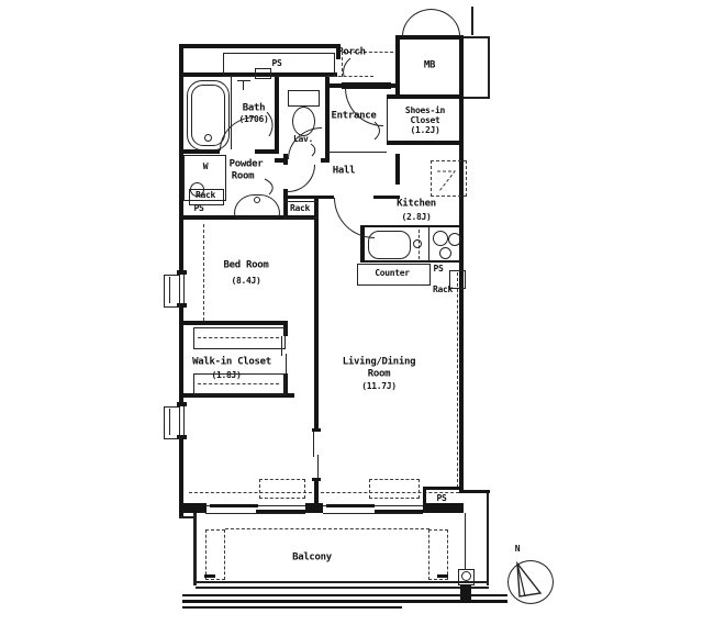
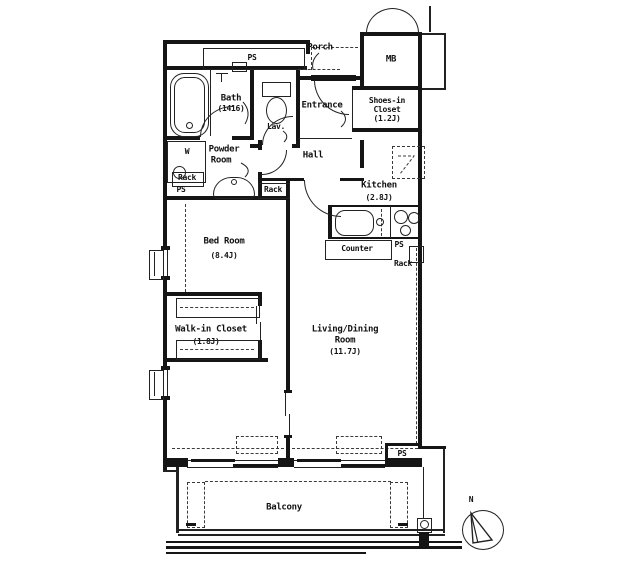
  PS
  Porch
  MB
  Bath
- (1706)
+ (1416)
  Lav.
  W
  Powder
  Room
  Rack
  PS
  Rack
  Entrance
  Shoes-in
  Closet
  (1.2J)
  Hall
  Kitchen
  (2.8J)
  Counter
  PS
  Rack
  Bed Room
  (8.4J)
  Walk-in Closet
  (1.8J)
  Living/Dining
  Room
  (11.7J)
  PS
  Balcony
  N
